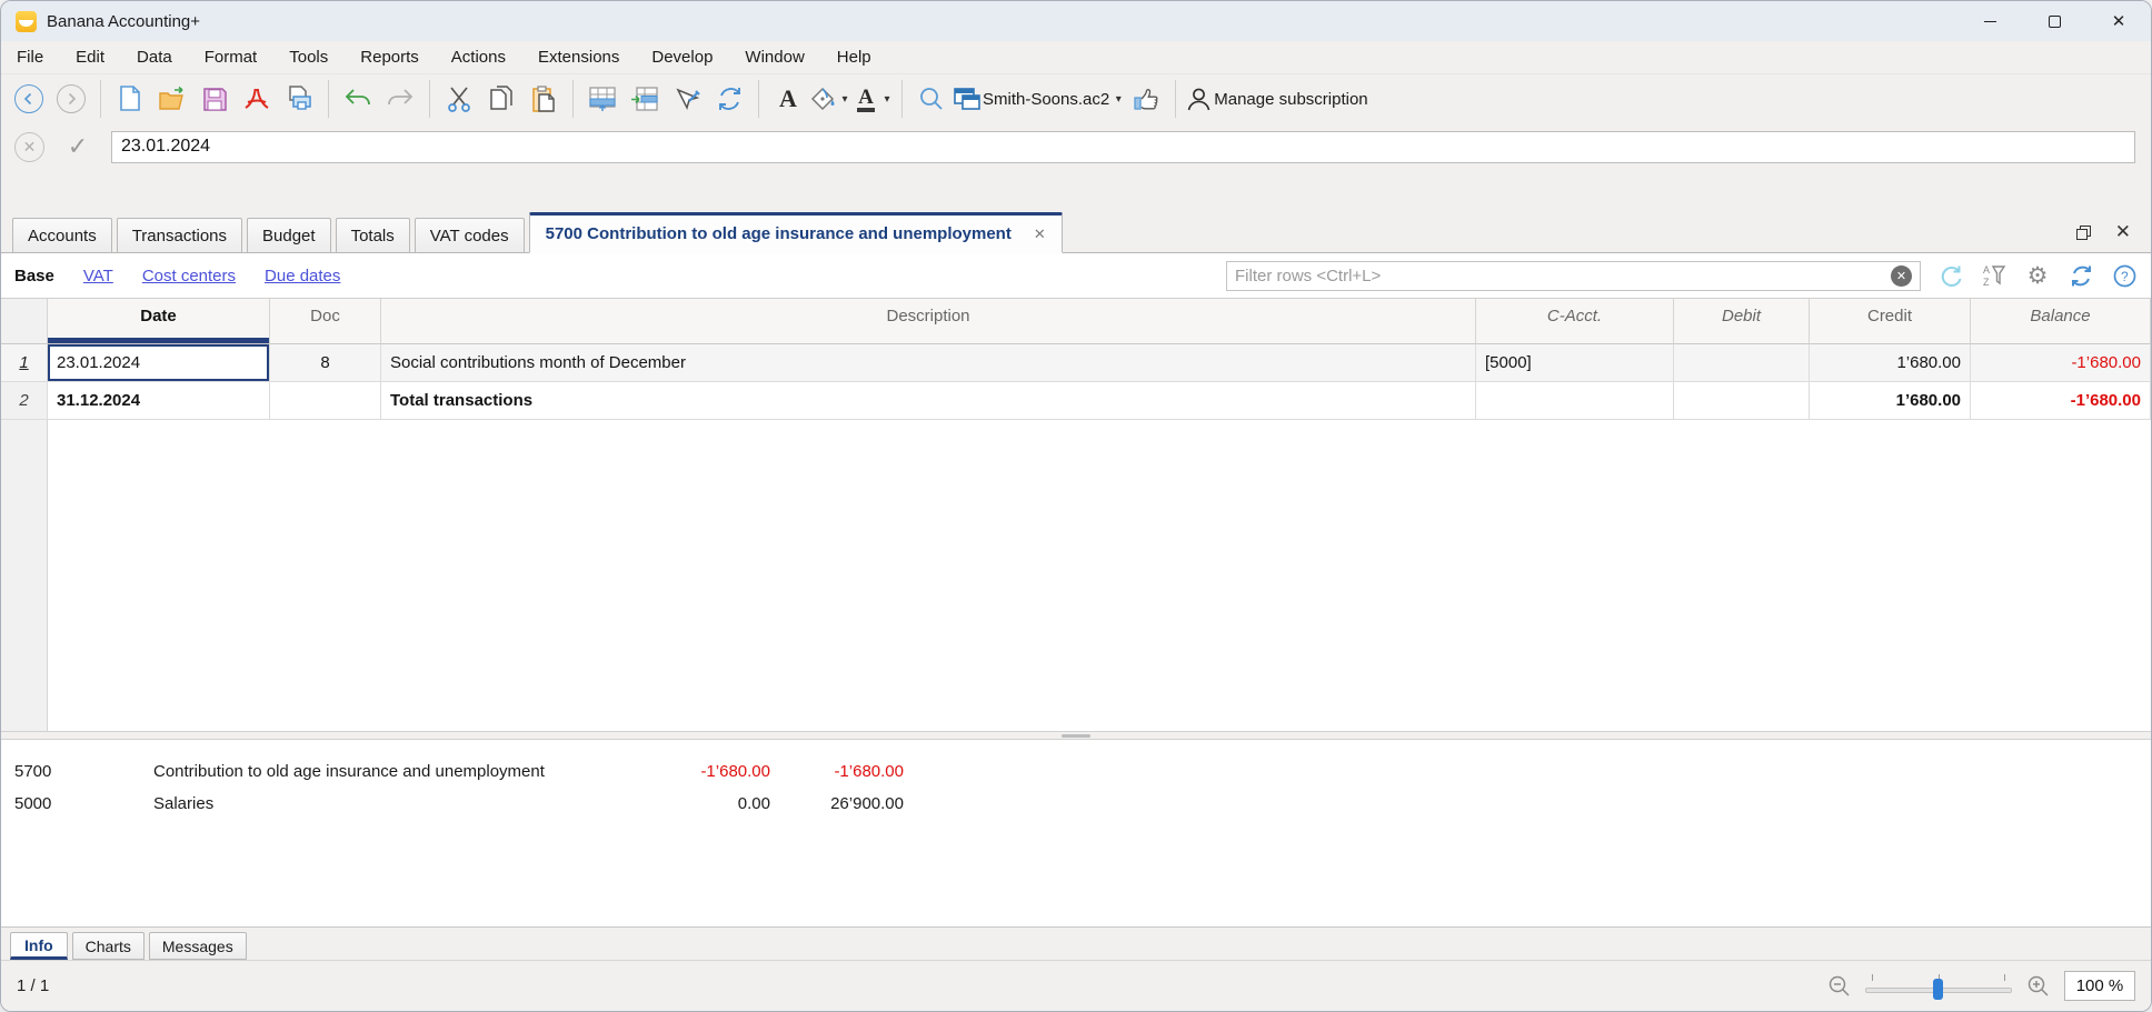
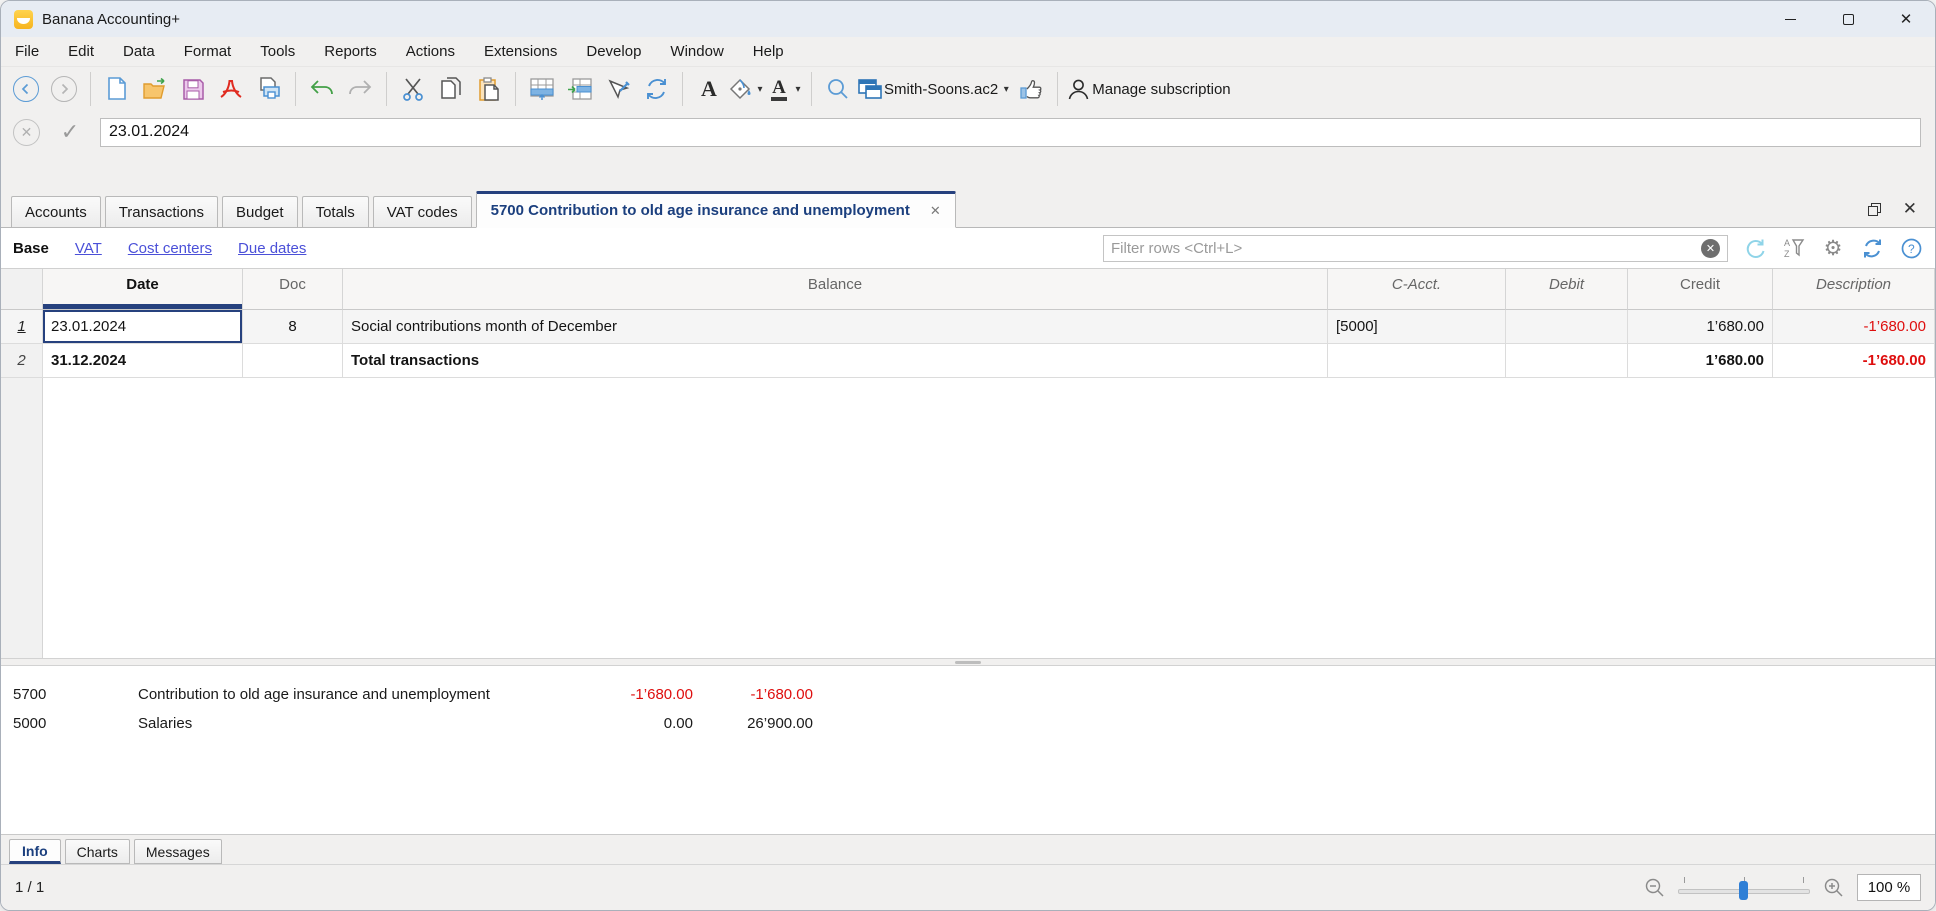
  Banana Accounting+
  ✕
  File
  Edit
  Data
  Format
  Tools
  Reports
  Actions
  Extensions
  Develop
  Window
  Help
  A
  ▾
  A
  ▾
  Smith-Soons.ac2
  ▾
  Manage subscription
  ✕
  ✓
  23.01.2024
  Accounts
  Transactions
  Budget
  Totals
  VAT codes
  5700 Contribution to old age insurance and unemployment
  ✕
  ✕
  Base
  VAT
  Cost centers
  Due dates
  Filter rows <Ctrl+L>
  ✕
  A
  Z
  ⚙
  ?
  Date
  Doc
- Description
+ Balance
  C-Acct.
  Debit
  Credit
- Balance
+ Description
  1
  23.01.2024
  8
  Social contributions month of December
  [5000]
  1’680.00
  -1’680.00
  2
  31.12.2024
  Total transactions
  1’680.00
  -1’680.00
  5700
  Contribution to old age insurance and unemployment
  -1’680.00
  -1’680.00
  5000
  Salaries
  0.00
  26’900.00
  Info
  Charts
  Messages
  1 / 1
  100 %
